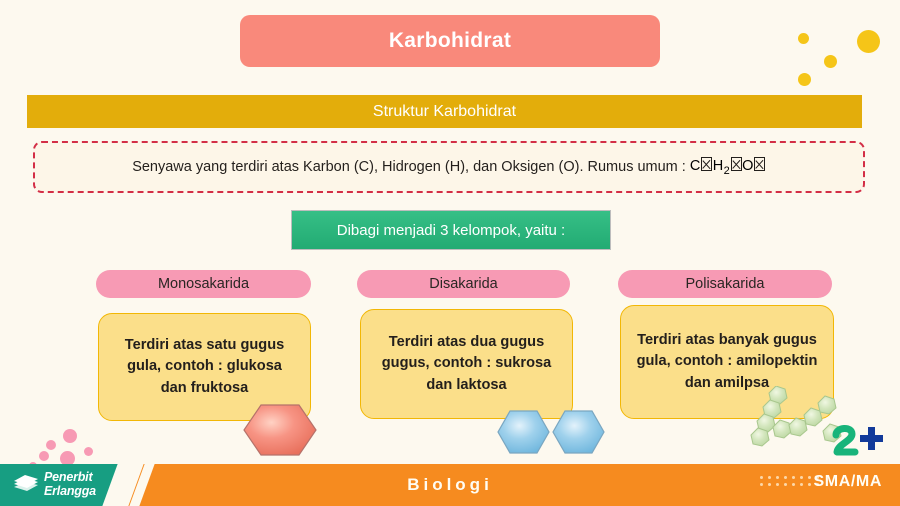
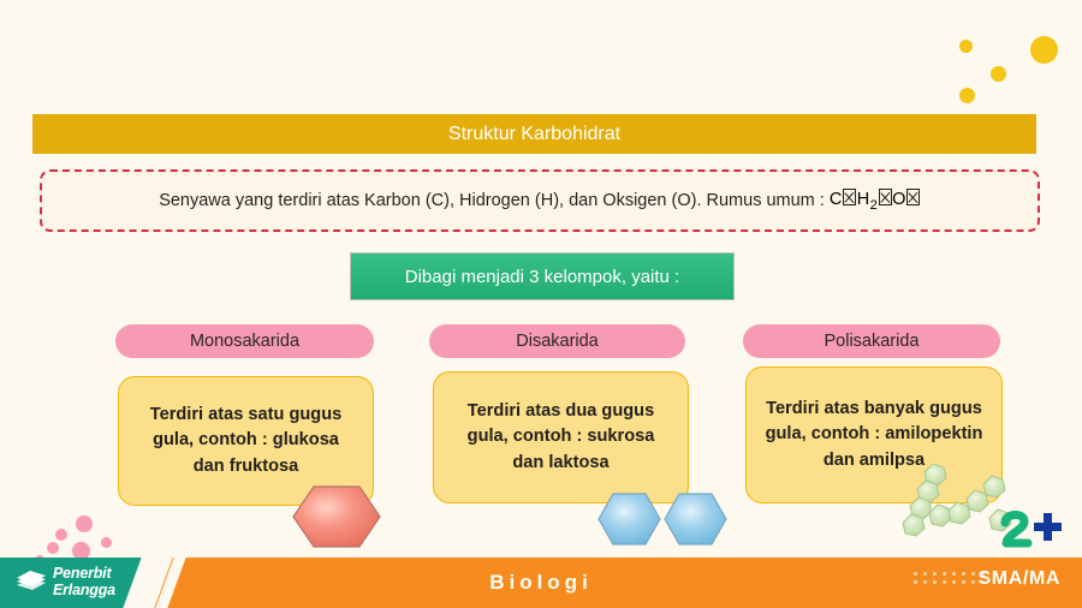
- Karbohidrat
  Struktur Karbohidrat
  Senyawa yang terdiri atas Karbon (C), Hidrogen (H), dan Oksigen (O). Rumus umum :
  C H2 O
  Dibagi menjadi 3 kelompok, yaitu :
  Monosakarida
  Disakarida
  Polisakarida
  Terdiri atas satu gugus gula, contoh : glukosa dan fruktosa
- Terdiri atas dua gugus gugus, contoh : sukrosa dan laktosa
+ Terdiri atas dua gugus gula, contoh : sukrosa dan laktosa
  Terdiri atas banyak gugus gula, contoh : amilopektin dan amilpsa
  Biologi
  SMA/MA
  Penerbit
  Erlangga
